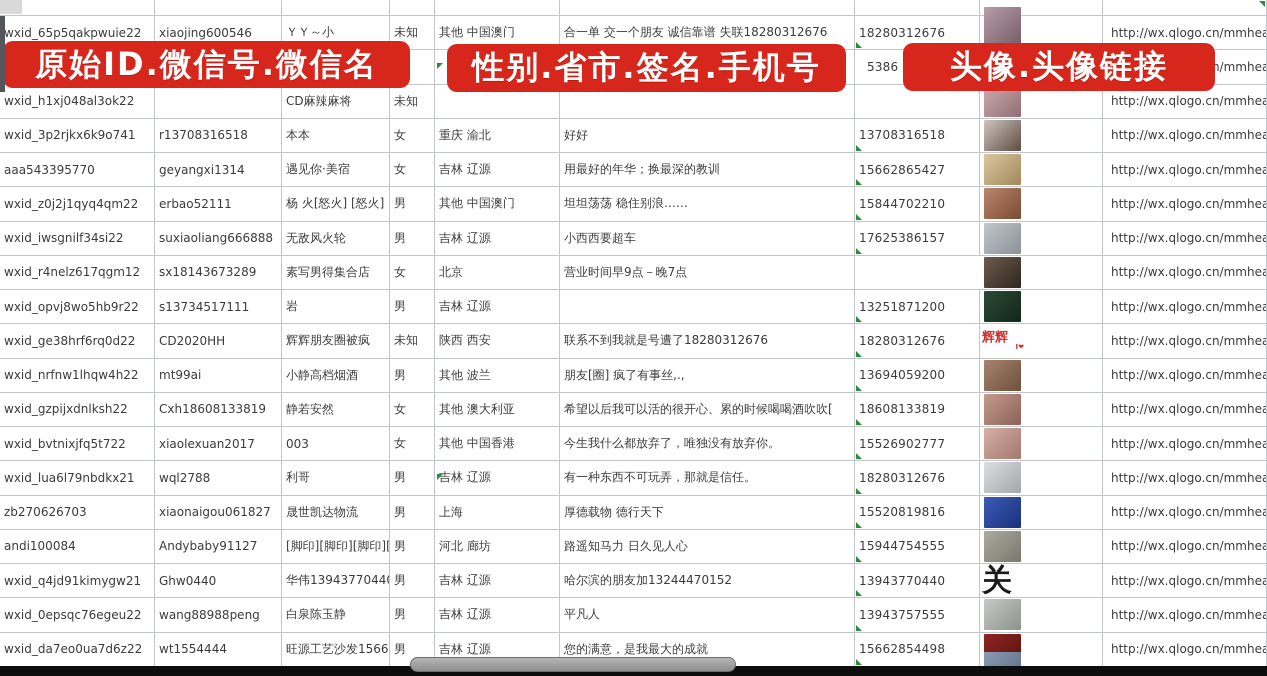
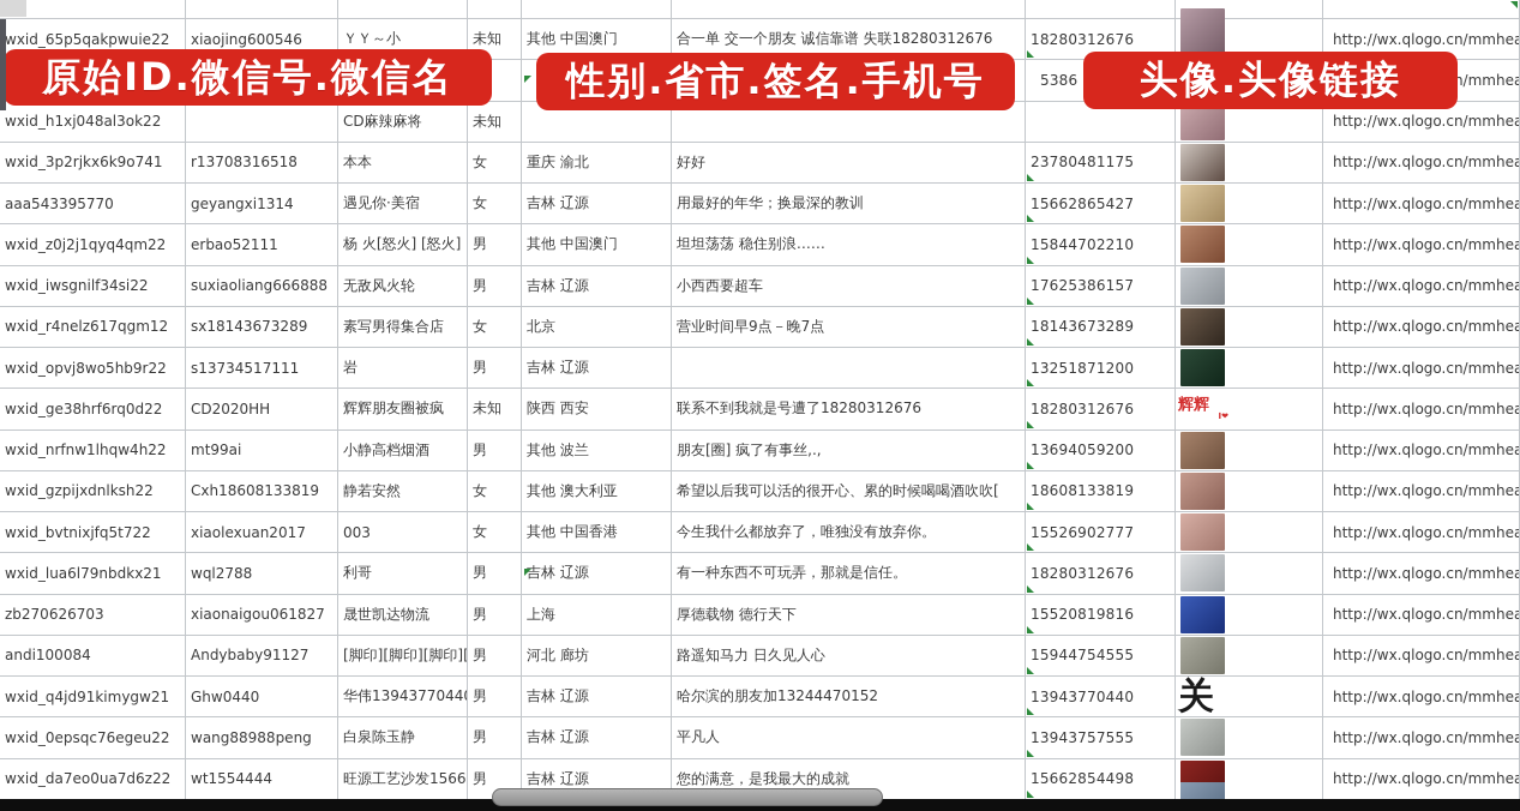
  wxid_65p5qakpwuie22
  xiaojing600546
  ＹＹ～小
  未知
  其他 中国澳门
  合一单 交一个朋友 诚信靠谱 失联18280312676
  18280312676
  http://wx.qlogo.cn/mmhea
  5386
  wxid_h1xj048al3ok22
  CD麻辣麻将
  未知
  http://wx.qlogo.cn/mmhea
  wxid_3p2rjkx6k9o741
  r13708316518
  本本
  女
  重庆 渝北
  好好
- 13708316518
+ 23780481175
  http://wx.qlogo.cn/mmhea
  aaa543395770
  geyangxi1314
  遇见你·美宿
  女
  吉林 辽源
  用最好的年华；换最深的教训
  15662865427
  http://wx.qlogo.cn/mmhea
  wxid_z0j2j1qyq4qm22
  erbao52111
  杨 火[怒火] [怒火]
  男
  其他 中国澳门
  坦坦荡荡 稳住别浪……
  15844702210
  http://wx.qlogo.cn/mmhea
  wxid_iwsgnilf34si22
  suxiaoliang666888
  无敌风火轮
  男
  吉林 辽源
  小西西要超车
  17625386157
  http://wx.qlogo.cn/mmhea
  wxid_r4nelz617qgm12
  sx18143673289
  素写男得集合店
  女
  北京
  营业时间早9点－晚7点
+ 18143673289
  http://wx.qlogo.cn/mmhea
  wxid_opvj8wo5hb9r22
  s13734517111
  岩
  男
  吉林 辽源
  13251871200
  http://wx.qlogo.cn/mmhea
  wxid_ge38hrf6rq0d22
  CD2020HH
  辉辉朋友圈被疯
  未知
  陕西 西安
  联系不到我就是号遭了18280312676
  18280312676
  辉辉
  I❤
  http://wx.qlogo.cn/mmhea
  wxid_nrfnw1lhqw4h22
  mt99ai
  小静高档烟酒
  男
  其他 波兰
  朋友[圈] 疯了有事丝,.,
  13694059200
  http://wx.qlogo.cn/mmhea
  wxid_gzpijxdnlksh22
  Cxh18608133819
  静若安然
  女
  其他 澳大利亚
  希望以后我可以活的很开心、累的时候喝喝酒吹吹[
  18608133819
  http://wx.qlogo.cn/mmhea
  wxid_bvtnixjfq5t722
  xiaolexuan2017
  003
  女
  其他 中国香港
  今生我什么都放弃了，唯独没有放弃你。
  15526902777
  http://wx.qlogo.cn/mmhea
  wxid_lua6l79nbdkx21
  wql2788
  利哥
  男
  吉林 辽源
  有一种东西不可玩弄，那就是信任。
  18280312676
  http://wx.qlogo.cn/mmhea
  zb270626703
  xiaonaigou061827
  晟世凯达物流
  男
  上海
  厚德载物 德行天下
  15520819816
  http://wx.qlogo.cn/mmhea
  andi100084
  Andybaby91127
  [脚印][脚印][脚印][
  男
  河北 廊坊
  路遥知马力 日久见人心
  15944754555
  http://wx.qlogo.cn/mmhea
  wxid_q4jd91kimygw21
  Ghw0440
  华伟1394377044
  男
  吉林 辽源
  哈尔滨的朋友加13244470152
  13943770440
  关
  http://wx.qlogo.cn/mmhea
  wxid_0epsqc76egeu22
  wang88988peng
  白泉陈玉静
  男
  吉林 辽源
  平凡人
  13943757555
  http://wx.qlogo.cn/mmhea
  wxid_da7eo0ua7d6z22
  wt1554444
  旺源工艺沙发1566
  男
  吉林 辽源
  您的满意，是我最大的成就
  15662854498
  http://wx.qlogo.cn/mmhea
  原始ID.微信号.微信名
  性别.省市.签名.手机号
  头像.头像链接
